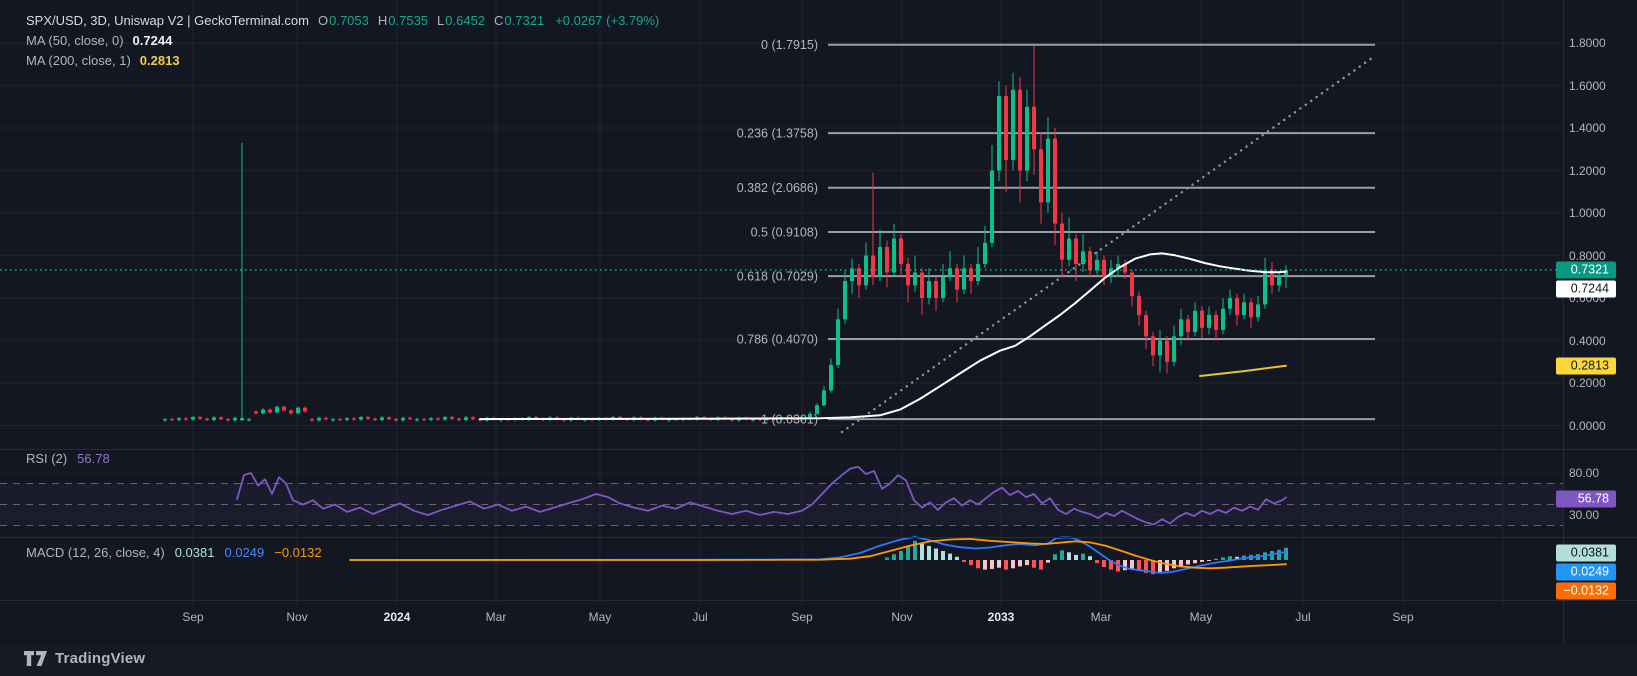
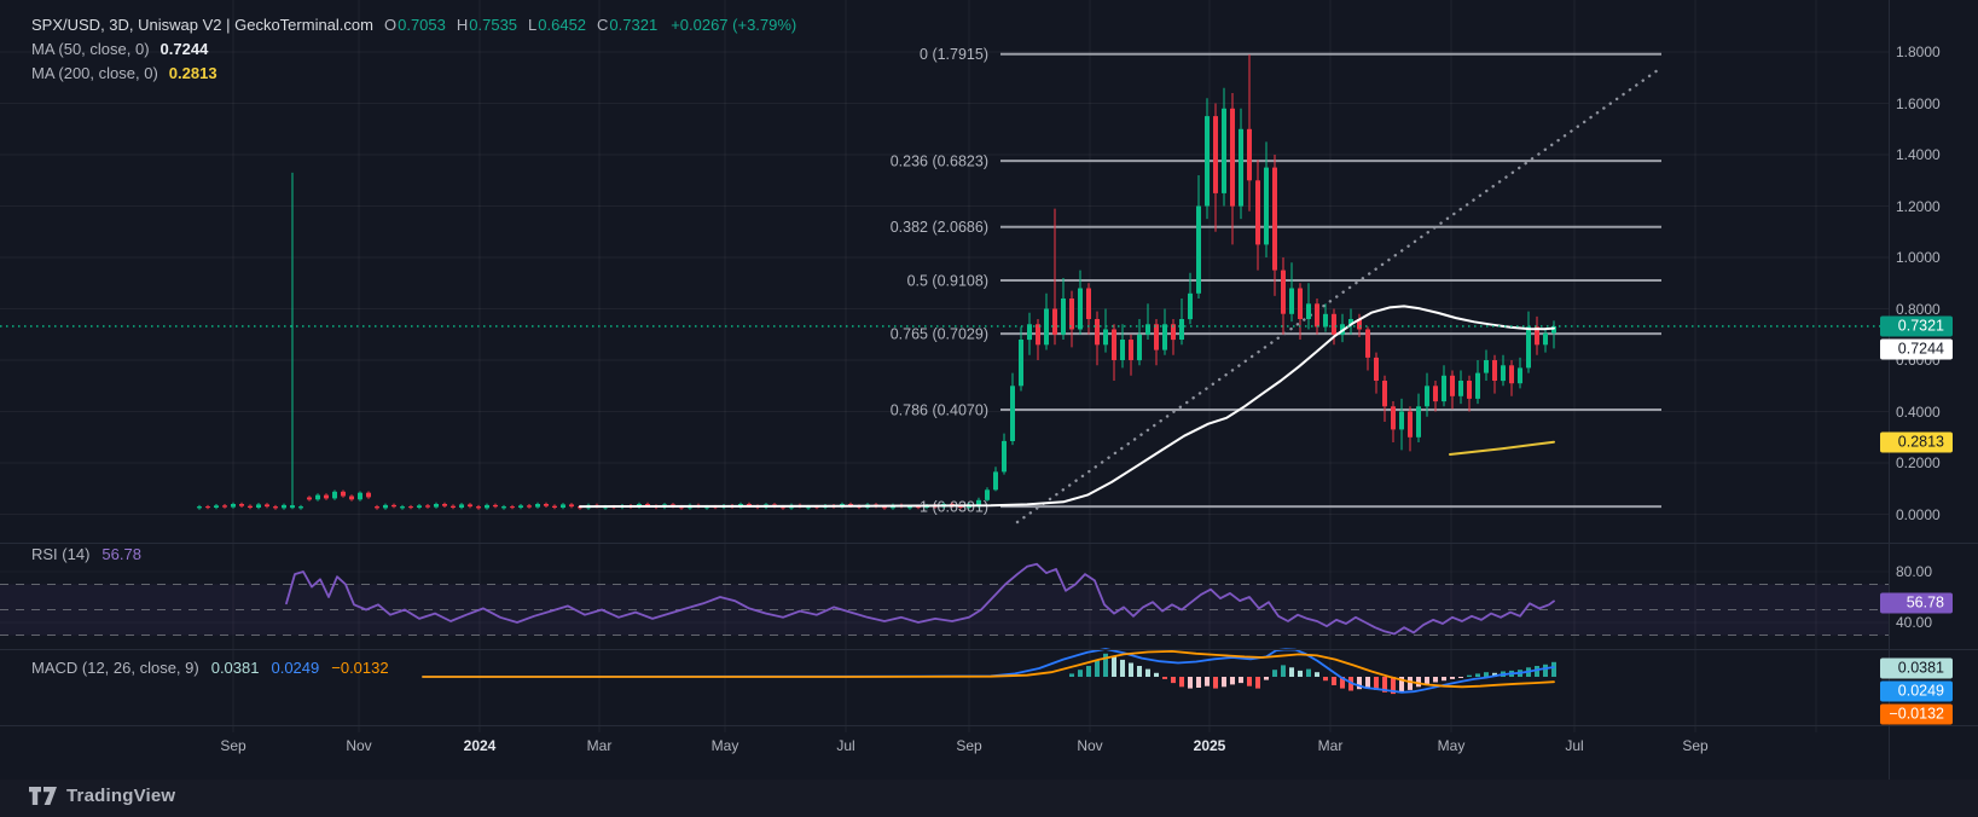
  0 (1.7915)
- 0.236 (1.3758)
+ 0.236 (0.6823)
  0.382 (2.0686)
  0.5 (0.9108)
- 0.618 (0.7029)
+ 0.765 (0.7029)
  0.786 (0.4070)
  SPX/USD, 3D, Uniswap V2 | GeckoTerminal.com
  O
  0.7053
  H
  0.7535
  L
  0.6452
  C
  0.7321
  +0.0267 (+3.79%)
  MA (50, close, 0)
  0.7244
- MA (200, close, 1)
+ MA (200, close, 0)
  0.2813
- RSI (2)
+ RSI (14)
  56.78
- MACD (12, 26, close, 4)
+ MACD (12, 26, close, 9)
  0.0381
  0.0249
  −0.0132
  1.8000
  1.6000
  1.4000
  1.2000
  1.0000
  0.8000
  0.6000
  0.4000
  0.2000
  0.0000
  80.00
- 30.00
+ 40.00
  0.7321
  0.7244
  0.2813
  56.78
  0.0381
  0.0249
  −0.0132
  Sep
  Nov
  2024
  Mar
  May
  Jul
  Sep
  Nov
- 2033
+ 2025
  Mar
  May
  Jul
  Sep
  TradingView
